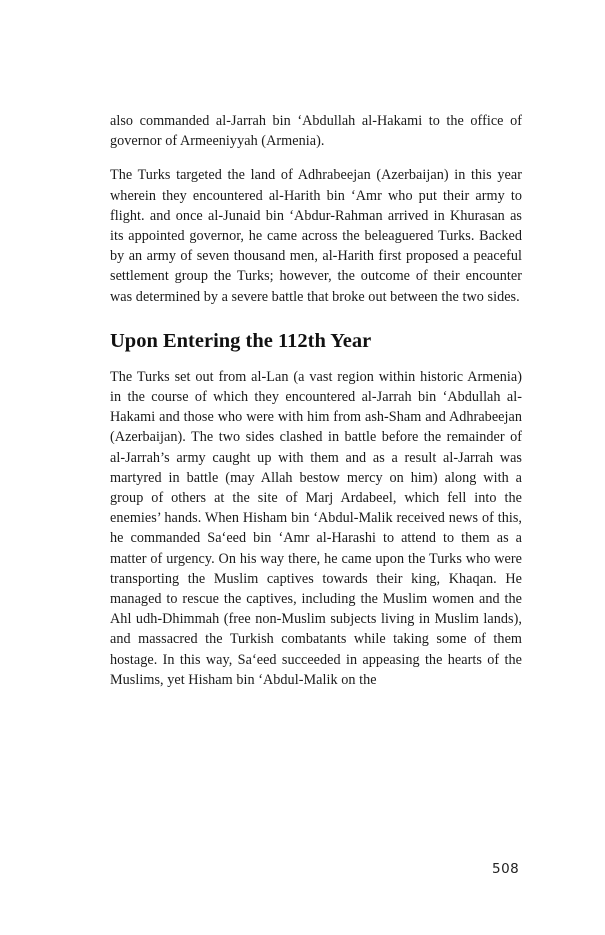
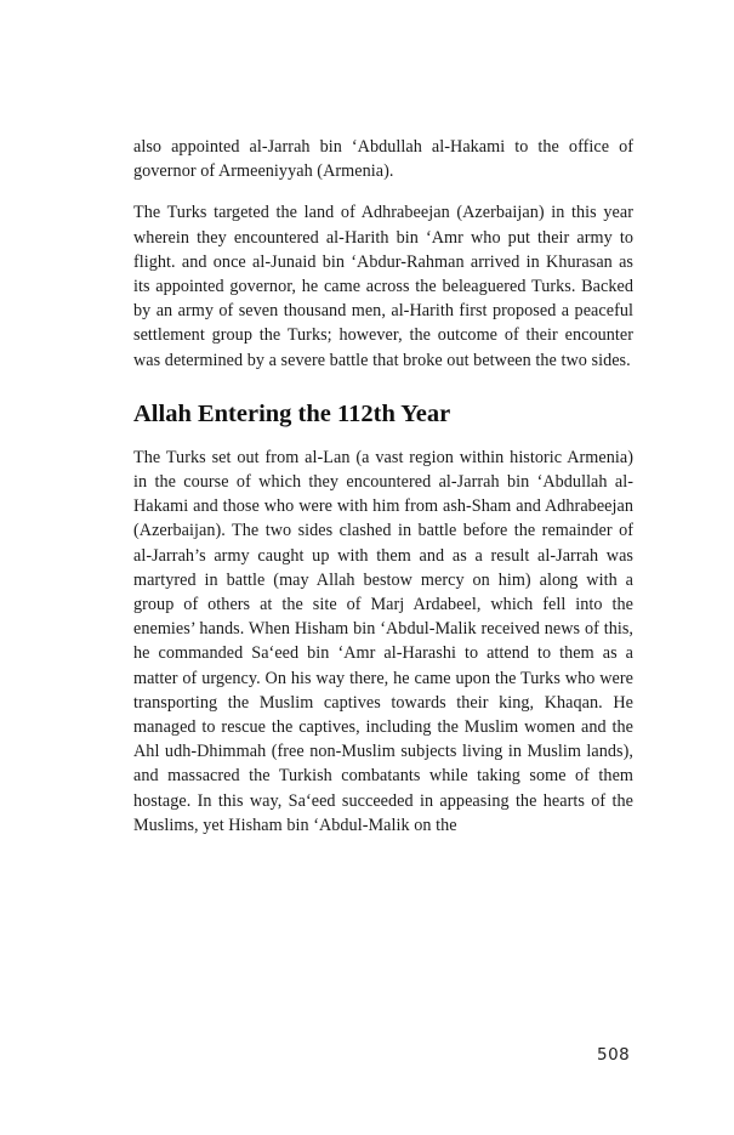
- also commanded al-Jarrah bin ‘Abdullah al-Hakami to the office of governor of Armeeniyyah (Armenia).
+ also appointed al-Jarrah bin ‘Abdullah al-Hakami to the office of governor of Armeeniyyah (Armenia).
  The Turks targeted the land of Adhrabeejan (Azerbaijan) in this year wherein they encountered al-Harith bin ‘Amr who put their army to flight. and once al-Junaid bin ‘Abdur-Rahman arrived in Khurasan as its appointed governor, he came across the beleaguered Turks. Backed by an army of seven thousand men, al-Harith first proposed a peaceful settlement group the Turks; however, the outcome of their encounter was determined by a severe battle that broke out between the two sides.
- Upon Entering the 112th Year
+ Allah Entering the 112th Year
  The Turks set out from al-Lan (a vast region within historic Armenia) in the course of which they encountered al-Jarrah bin ‘Abdullah al-Hakami and those who were with him from ash-Sham and Adhrabeejan (Azerbaijan). The two sides clashed in battle before the remainder of al-Jarrah’s army caught up with them and as a result al-Jarrah was martyred in battle (may Allah bestow mercy on him) along with a group of others at the site of Marj Ardabeel, which fell into the enemies’ hands. When Hisham bin ‘Abdul-Malik received news of this, he commanded Sa‘eed bin ‘Amr al-Harashi to attend to them as a matter of urgency. On his way there, he came upon the Turks who were transporting the Muslim captives towards their king, Khaqan. He managed to rescue the captives, including the Muslim women and the Ahl udh-Dhimmah (free non-Muslim subjects living in Muslim lands), and massacred the Turkish combatants while taking some of them hostage. In this way, Sa‘eed succeeded in appeasing the hearts of the Muslims, yet Hisham bin ‘Abdul-Malik on the
  508
